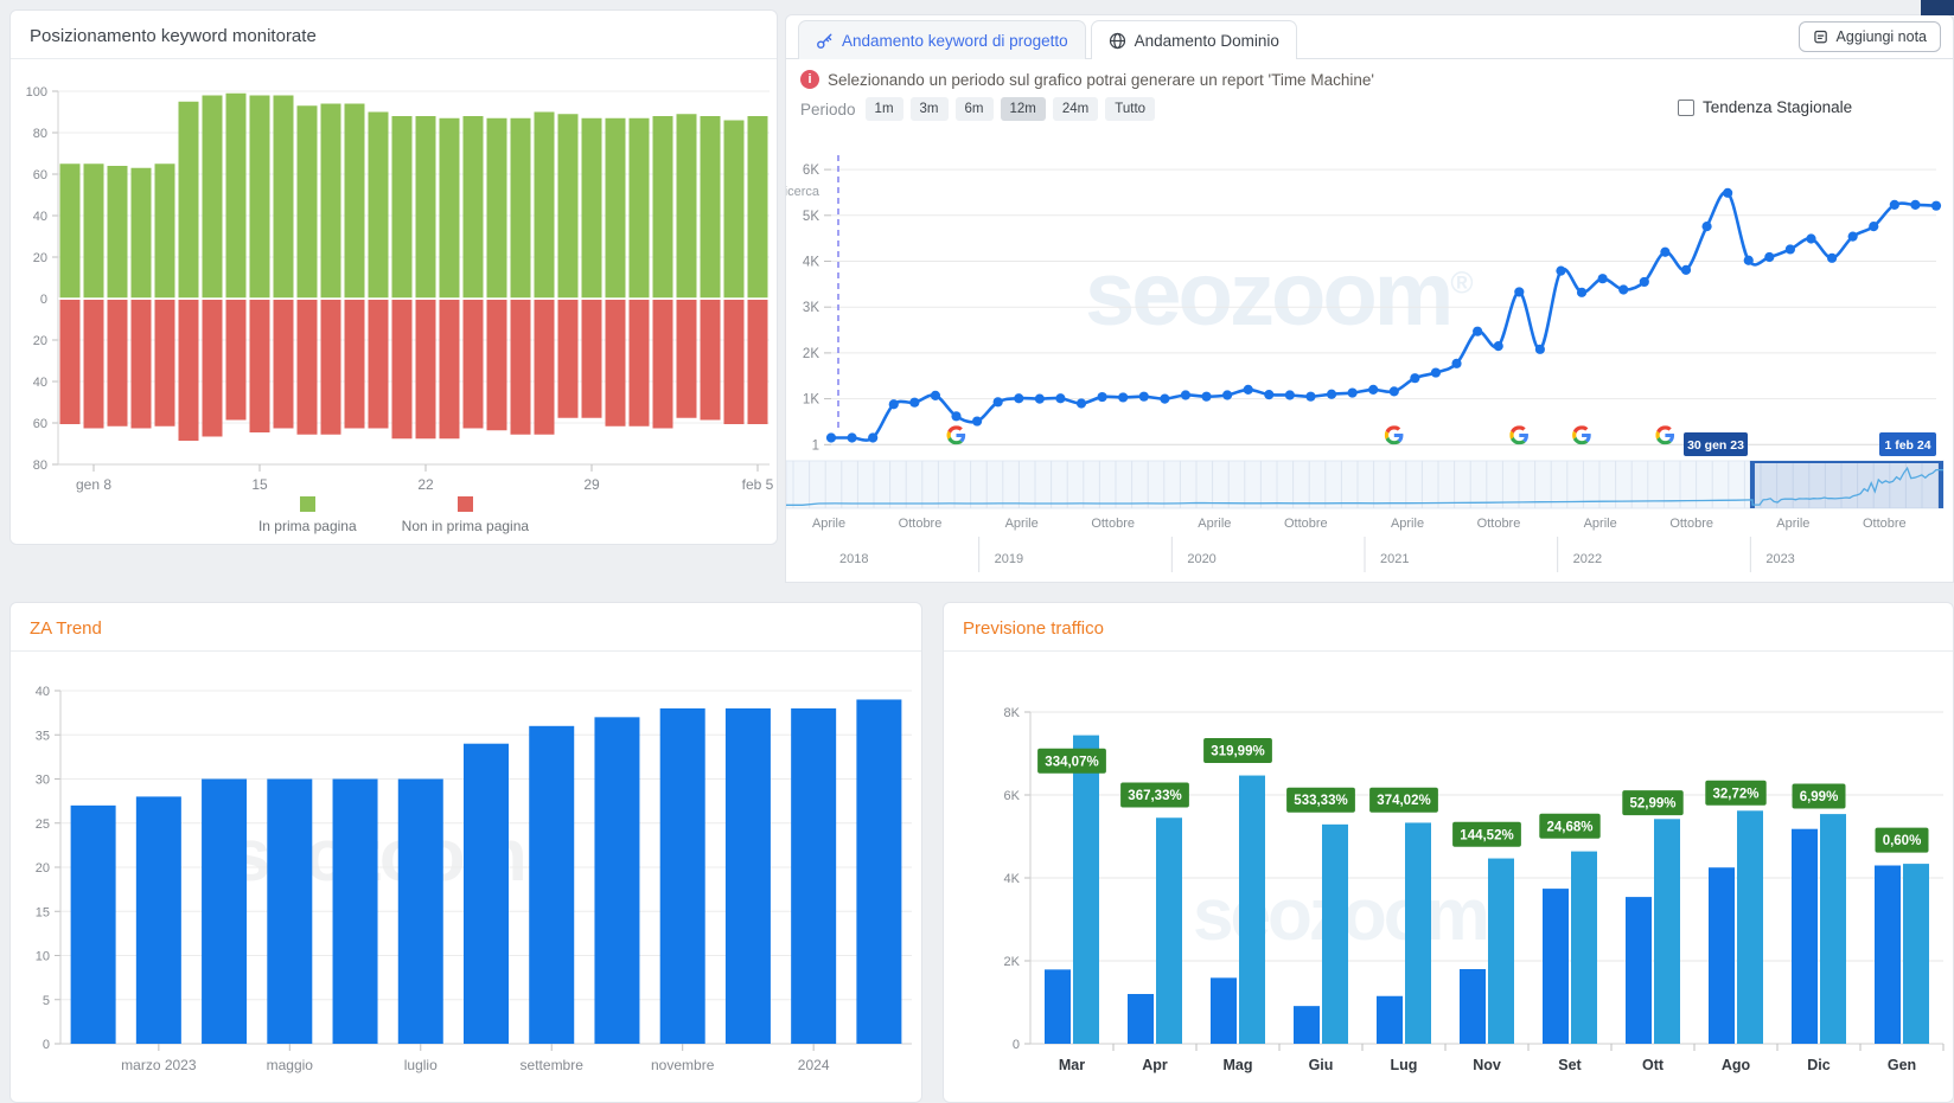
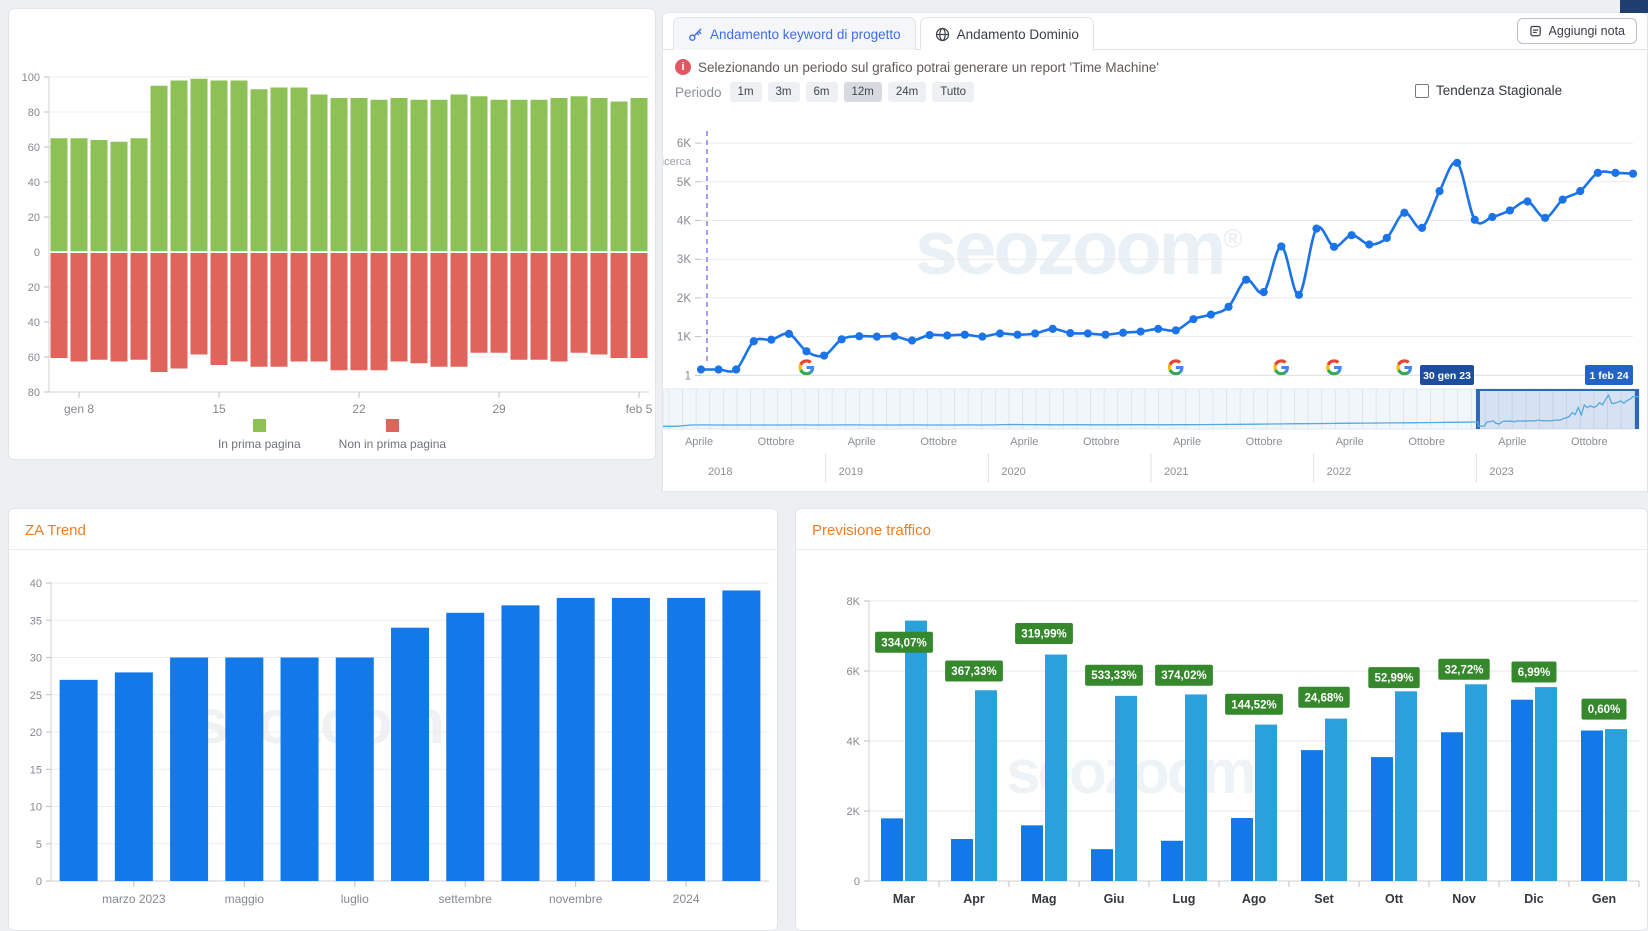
- Posizionamento keyword monitorate
  20
  40
  60
  80
  100
  20
  40
  60
  80
  0
  gen 8
  15
  22
  29
  feb 5
  In prima pagina
  Non in prima pagina
  Andamento keyword di progetto
  Andamento Dominio
  Aggiungi nota
  i
  Selezionando un periodo sul grafico potrai generare un report 'Time Machine'
  Periodo
  1m
  3m
  6m
  12m
  24m
  Tutto
  Tendenza Stagionale
  1K
  2K
  3K
  4K
  5K
  6K
  1
  icerca
  30 gen 23
  1 feb 24
  Aprile
  Ottobre
  Aprile
  Ottobre
  Aprile
  Ottobre
  Aprile
  Ottobre
  Aprile
  Ottobre
  Aprile
  Ottobre
  2018
  2019
  2020
  2021
  2022
  2023
  ZA Trend
  0
  5
  10
  15
  20
  25
  30
  35
  40
  marzo 2023
  maggio
  luglio
  settembre
  novembre
  2024
  Previsione traffico
  sooom
  0
  2K
  4K
  6K
  8K
  Mar
  Apr
  Mag
  Giu
  Lug
- Nov
+ Ago
  Set
  Ott
- Ago
+ Nov
  Dic
  Gen
  334,07%
  367,33%
  319,99%
  533,33%
  374,02%
  144,52%
  24,68%
  52,99%
  32,72%
  6,99%
  0,60%
